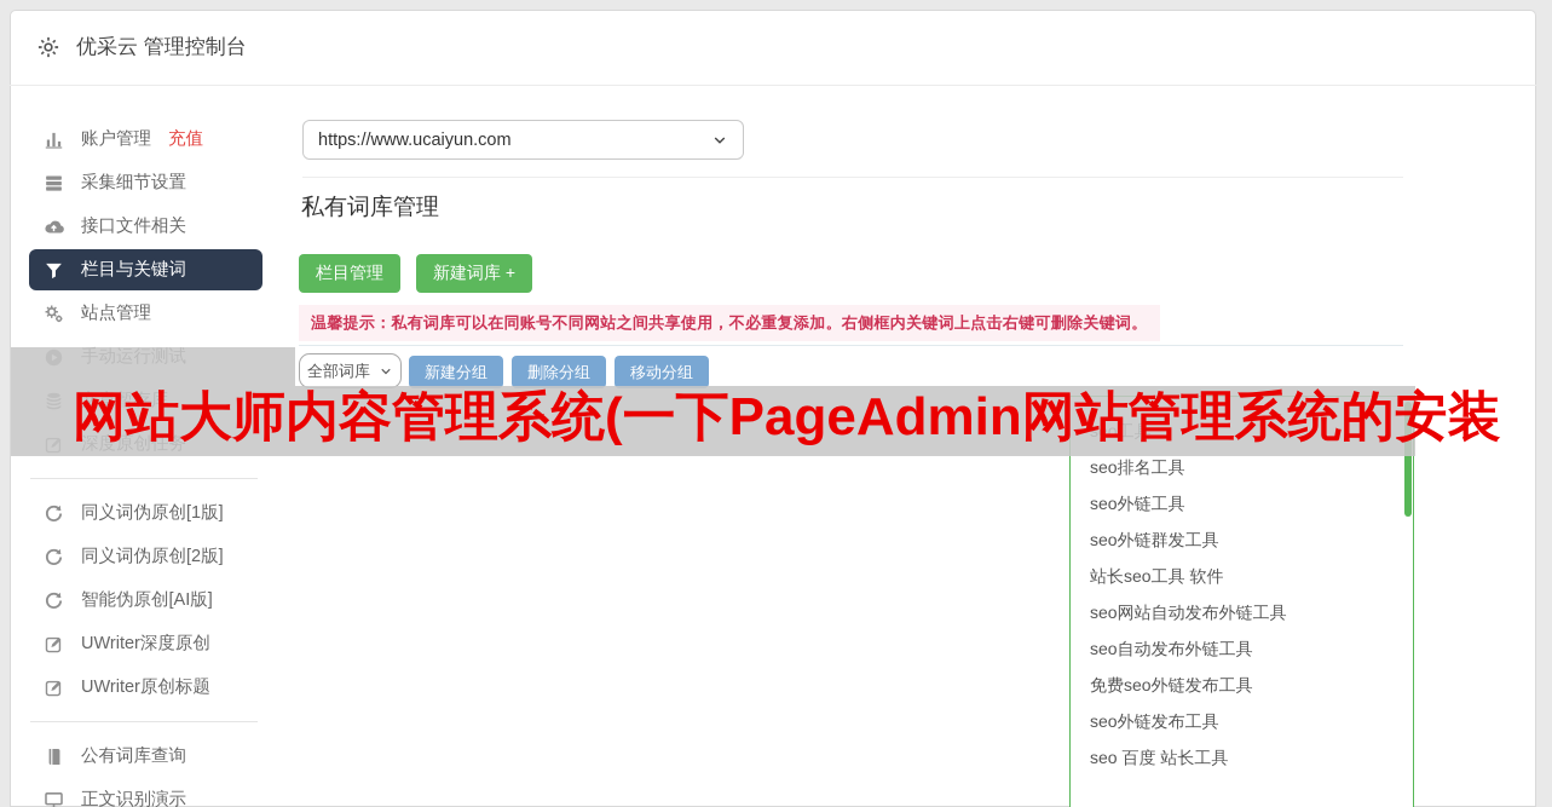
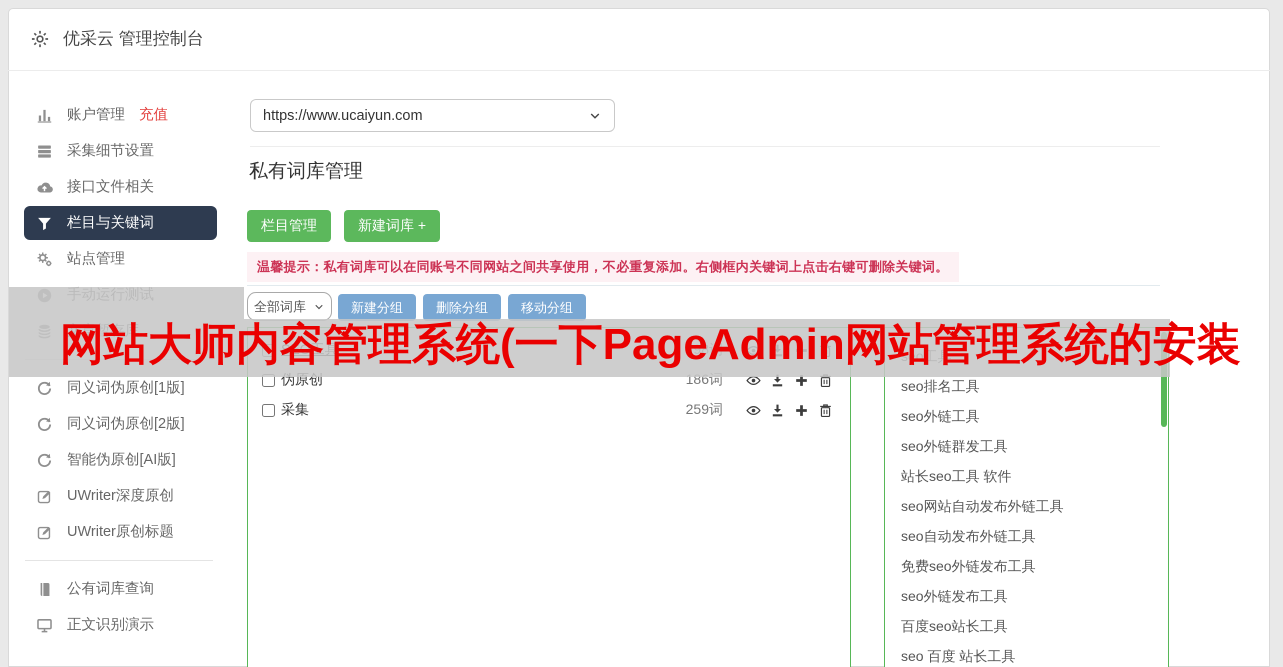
  优采云 管理控制台
  账户管理
  充值
  采集细节设置
  接口文件相关
  栏目与关键词
  站点管理
  手动运行测试
  文章暂存库
- 深度原创任务
  同义词伪原创[1版]
  同义词伪原创[2版]
  智能伪原创[AI版]
  UWriter深度原创
  UWriter原创标题
  公有词库查询
  正文识别演示
  https://www.ucaiyun.com
  私有词库管理
  栏目管理
  新建词库 +
  温馨提示：私有词库可以在同账号不同网站之间共享使用，不必重复添加。右侧框内关键词上点击右键可删除关键词。
  全部词库
  新建分组
  删除分组
  移动分组
+ SEO工具
+ 98词
+ 伪原创
+ 186词
+ 采集
+ 259词
  seo工具
  seo排名工具
  seo外链工具
  seo外链群发工具
  站长seo工具 软件
  seo网站自动发布外链工具
  seo自动发布外链工具
  免费seo外链发布工具
  seo外链发布工具
+ 百度seo站长工具
  seo 百度 站长工具
  网站大师内容管理系统(一下PageAdmin网站管理系统的安装
